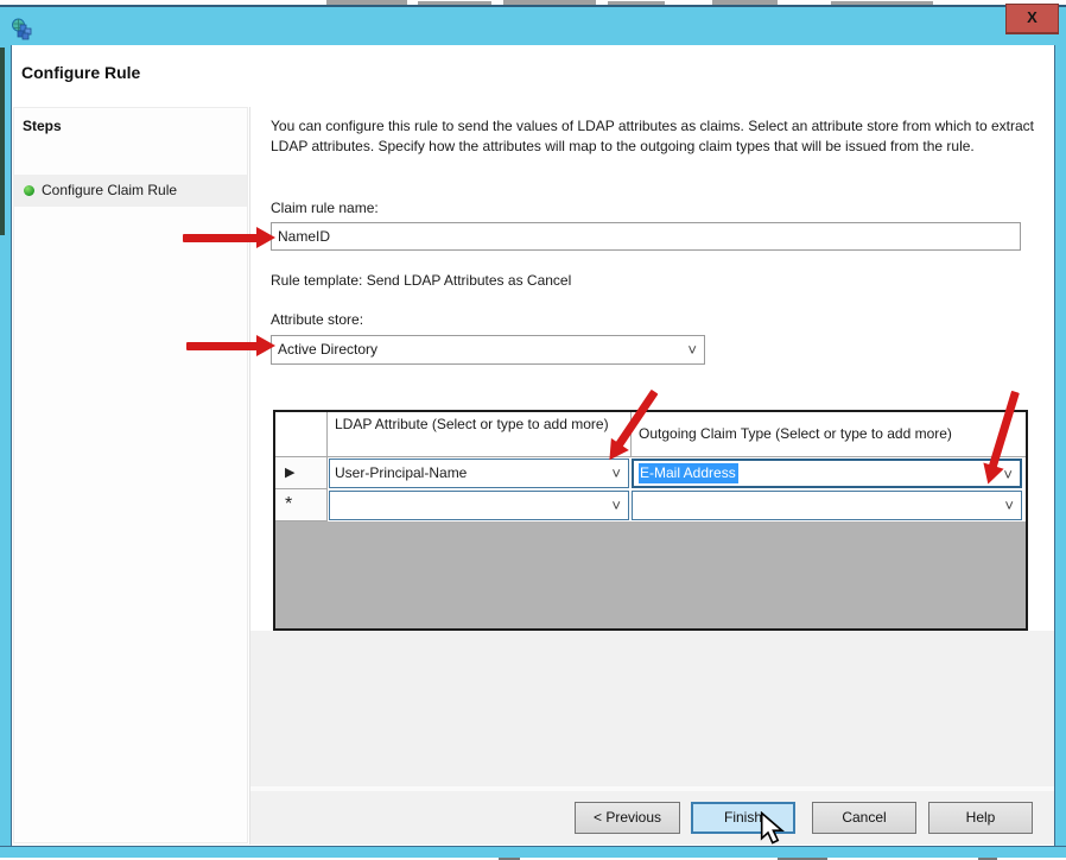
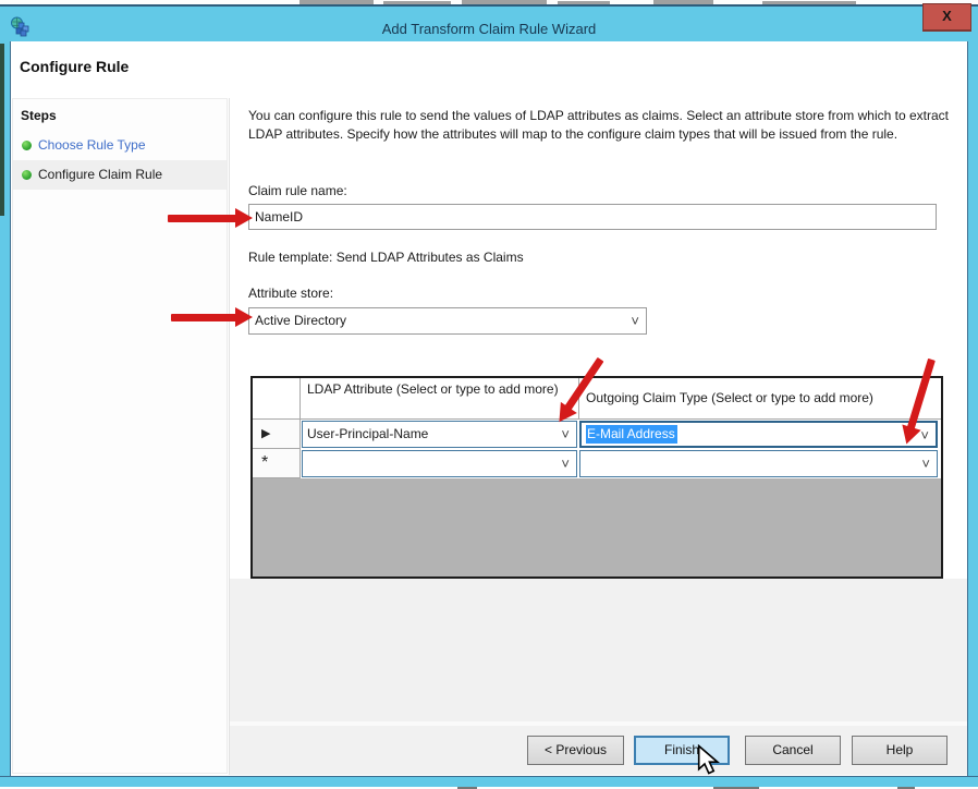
+ Add Transform Claim Rule Wizard
  X
  Configure Rule
  Steps
+ Choose Rule Type
  Configure Claim Rule
- You can configure this rule to send the values of LDAP attributes as claims. Select an attribute store from which to extract LDAP attributes. Specify how the attributes will map to the outgoing claim types that will be issued from the rule.
+ You can configure this rule to send the values of LDAP attributes as claims. Select an attribute store from which to extract LDAP attributes. Specify how the attributes will map to the configure claim types that will be issued from the rule.
  Claim rule name:
  NameID
- Rule template: Send LDAP Attributes as Cancel
+ Rule template: Send LDAP Attributes as Claims
  Attribute store:
  Active Directory
  ˅
  LDAP Attribute (Select or type to add more)
  Outgoing Claim Type (Select or type to add more)
  ▶
  User-Principal-Name
  ˅
  E-Mail Address
  ˅
  *
  ˅
  ˅
  < Previous
  Finish
  Cancel
  Help
